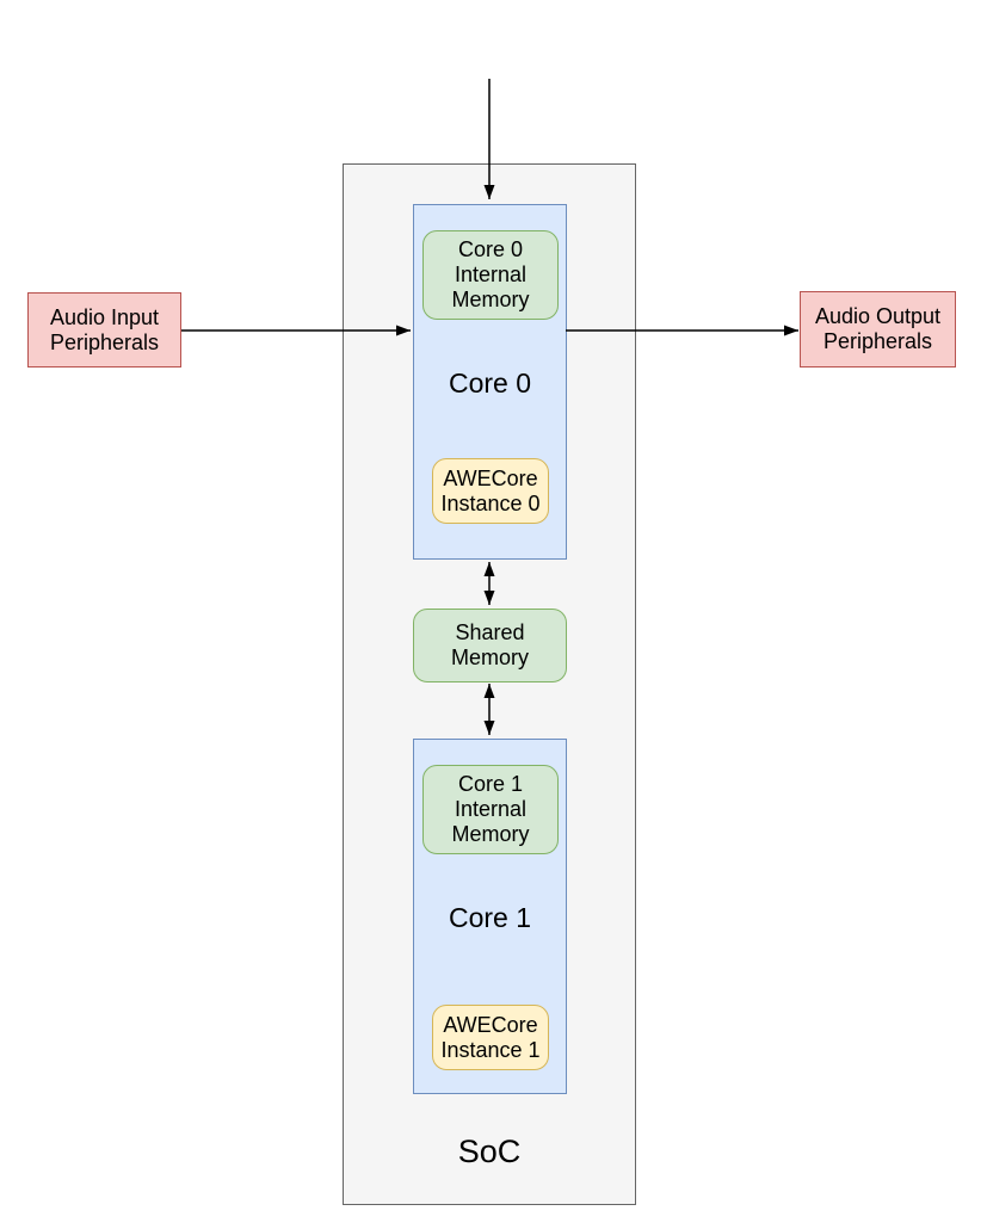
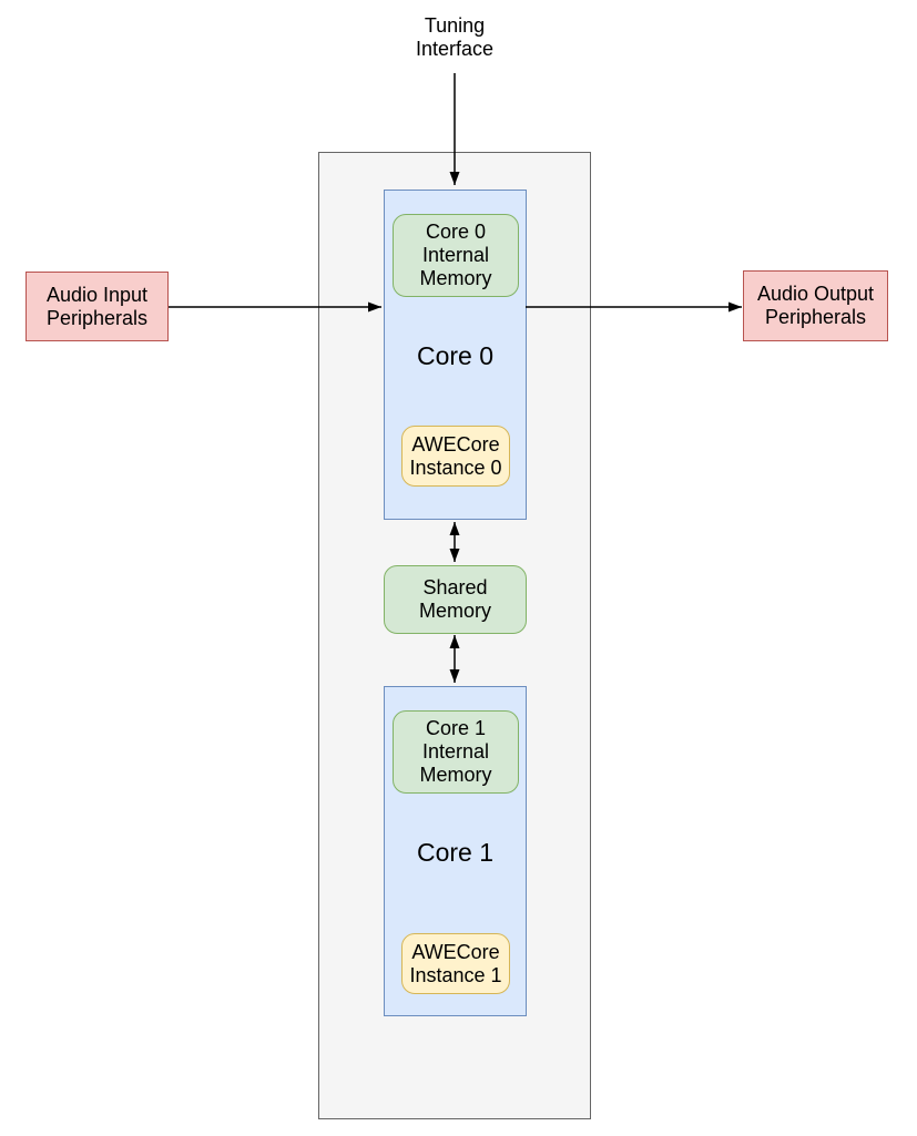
+ Tuning
+ Interface
  Audio Input
  Peripherals
  Audio Output
  Peripherals
  Core 0
  Internal
  Memory
  Core 0
  AWECore
  Instance 0
  Shared
  Memory
  Core 1
  Internal
  Memory
  Core 1
  AWECore
  Instance 1
- SoC
